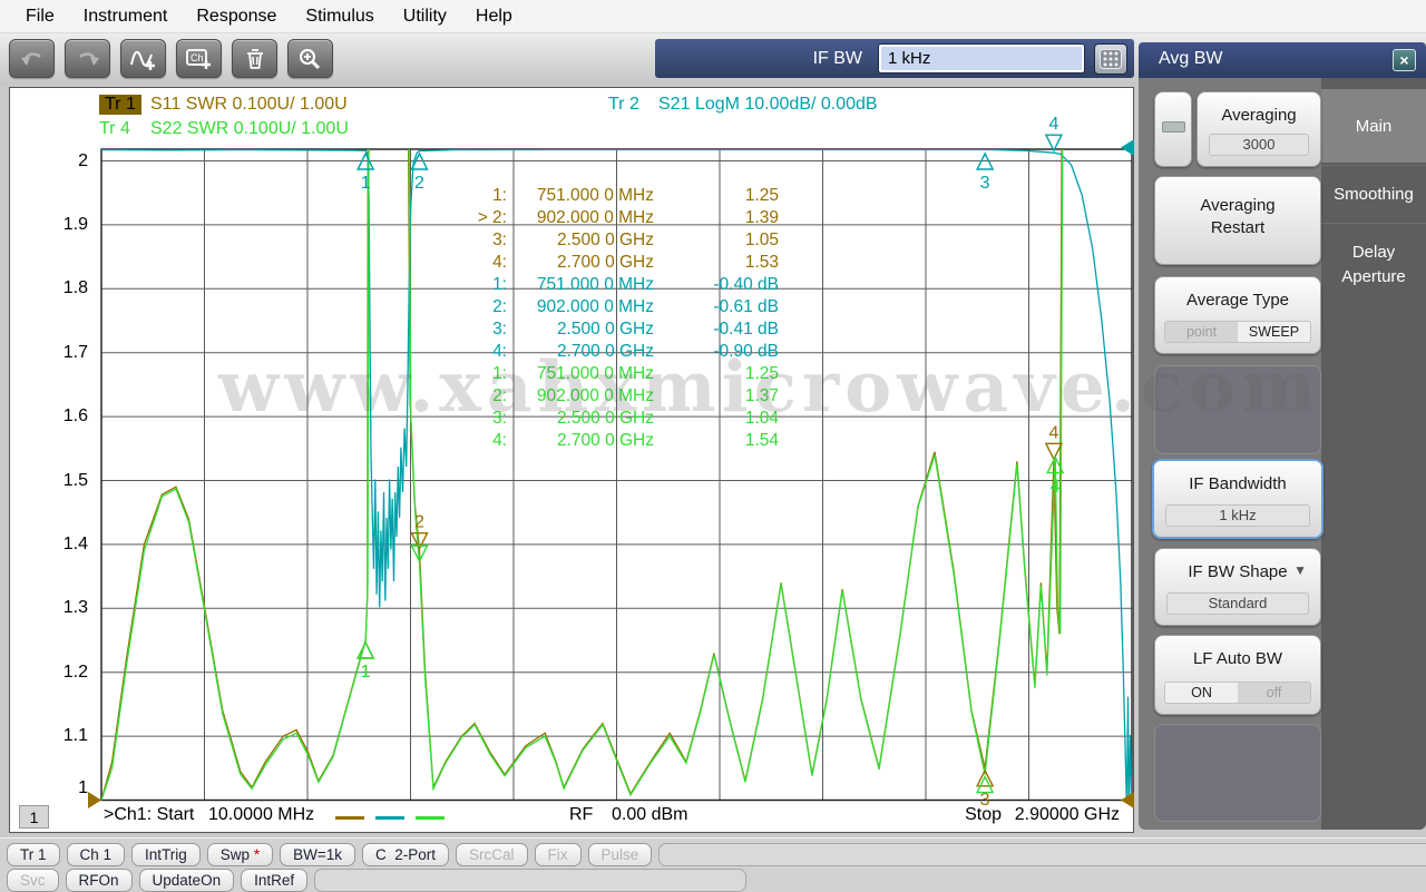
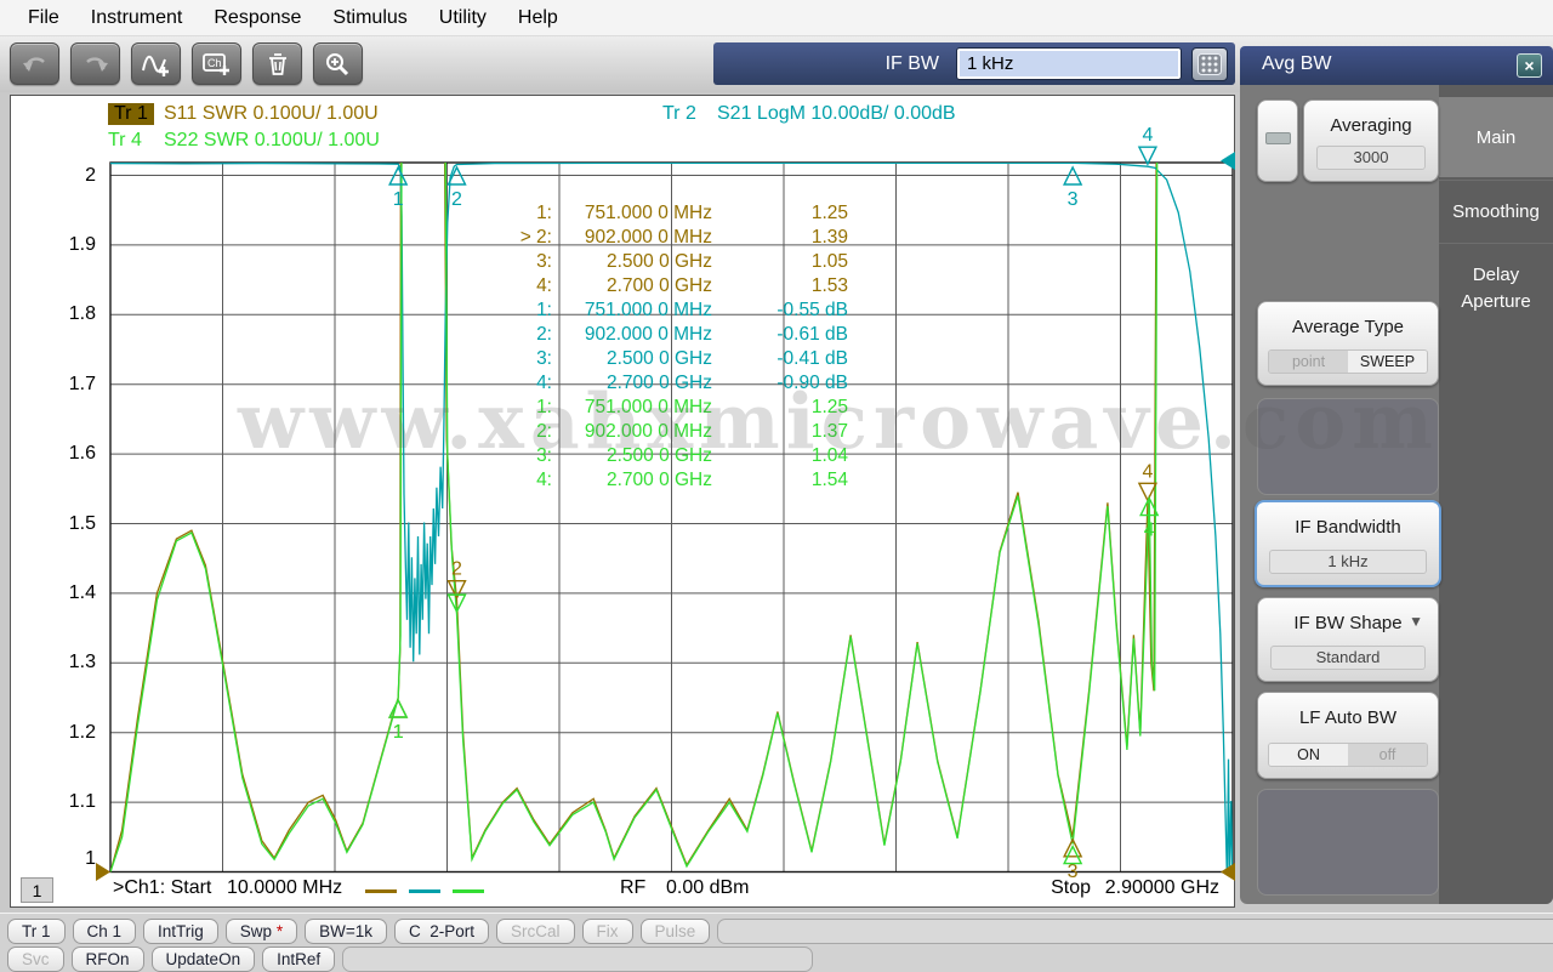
  File
  Instrument
  Response
  Stimulus
  Utility
  Help
  Ch
  IF BW
  1 kHz
  1
  2
  3
  4
  1
  2
  3
  4
  4
  Tr 1
  S11 SWR 0.100U/ 1.00U
  Tr 2
  S21 LogM 10.00dB/ 0.00dB
  Tr 4
  S22 SWR 0.100U/ 1.00U
  2
  1.9
  1.8
  1.7
  1.6
  1.5
  1.4
  1.3
  1.2
  1.1
  1
  1:
  751.000 0 MHz
  1.25
  > 2:
  902.000 0 MHz
  1.39
  3:
  2.500 0 GHz
  1.05
  4:
  2.700 0 GHz
  1.53
  1:
  751.000 0 MHz
- -0.40 dB
+ -0.55 dB
  2:
  902.000 0 MHz
  -0.61 dB
  3:
  2.500 0 GHz
  -0.41 dB
  4:
  2.700 0 GHz
  -0.90 dB
  1:
  751.000 0 MHz
  1.25
  2:
  902.000 0 MHz
  1.37
  3:
  2.500 0 GHz
  1.04
  4:
  2.700 0 GHz
  1.54
  1
  >Ch1: Start
  10.0000 MHz
  RF
  0.00 dBm
  Stop
  2.90000 GHz
  www.xahxmicrowave.com
  Avg BW
  ×
  Main
  Smoothing
  Delay Aperture
  Averaging
  3000
- Averaging Restart
  Average Type
  point
  SWEEP
  IF Bandwidth
  1 kHz
  IF BW Shape
  ▼
  Standard
  LF Auto BW
  ON
  off
  Tr 1
  Ch 1
  IntTrig
  Swp *
  BW=1k
  C 2-Port
  SrcCal
  Fix
  Pulse
  Svc
  RFOn
  UpdateOn
  IntRef
